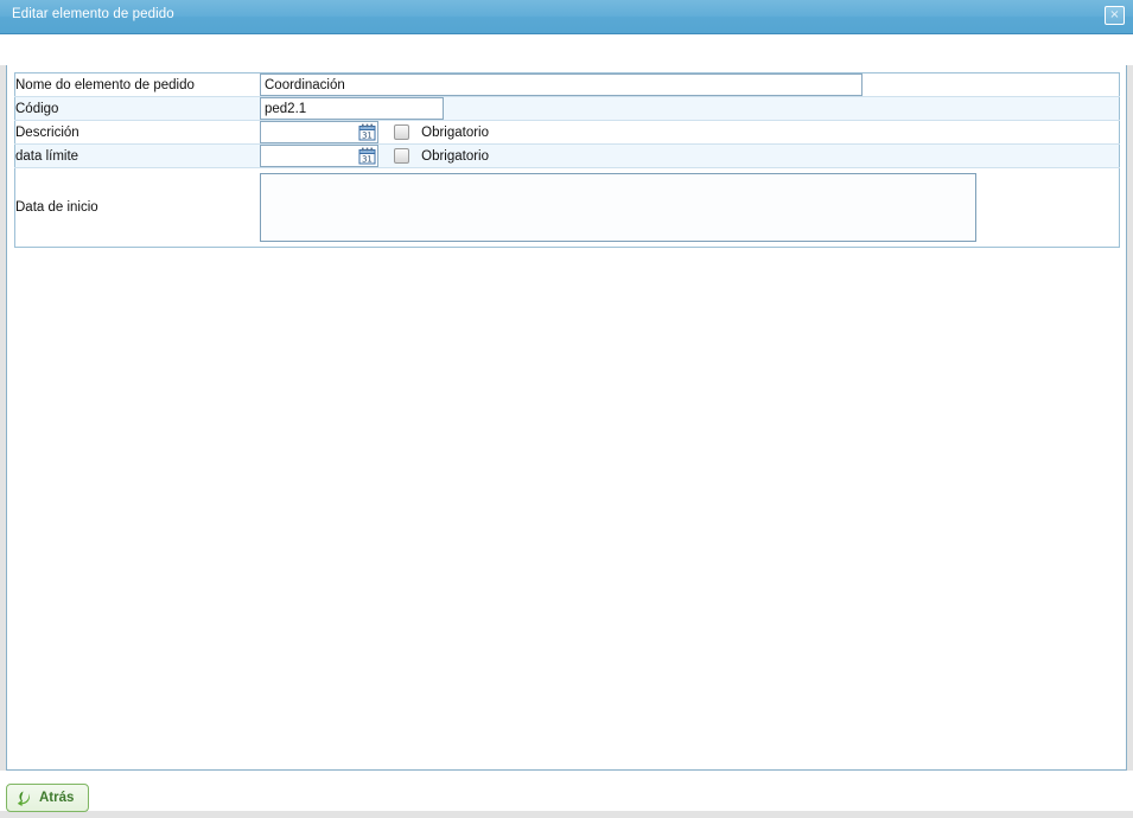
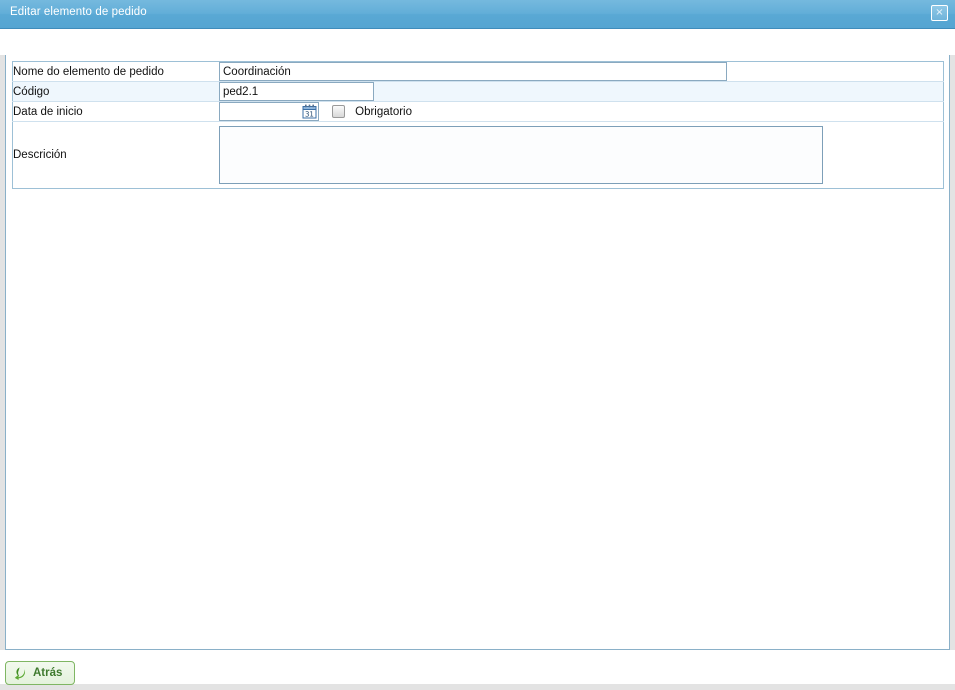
  Editar elemento de pedido
  ×
  Nome do elemento de pedido	Coordinación
  Código	ped2.1
- Descrición	31 Obrigatorio
+ Data de inicio	31 Obrigatorio
- data límite	31 Obrigatorio
- Data de inicio
+ Descrición
  Atrás
